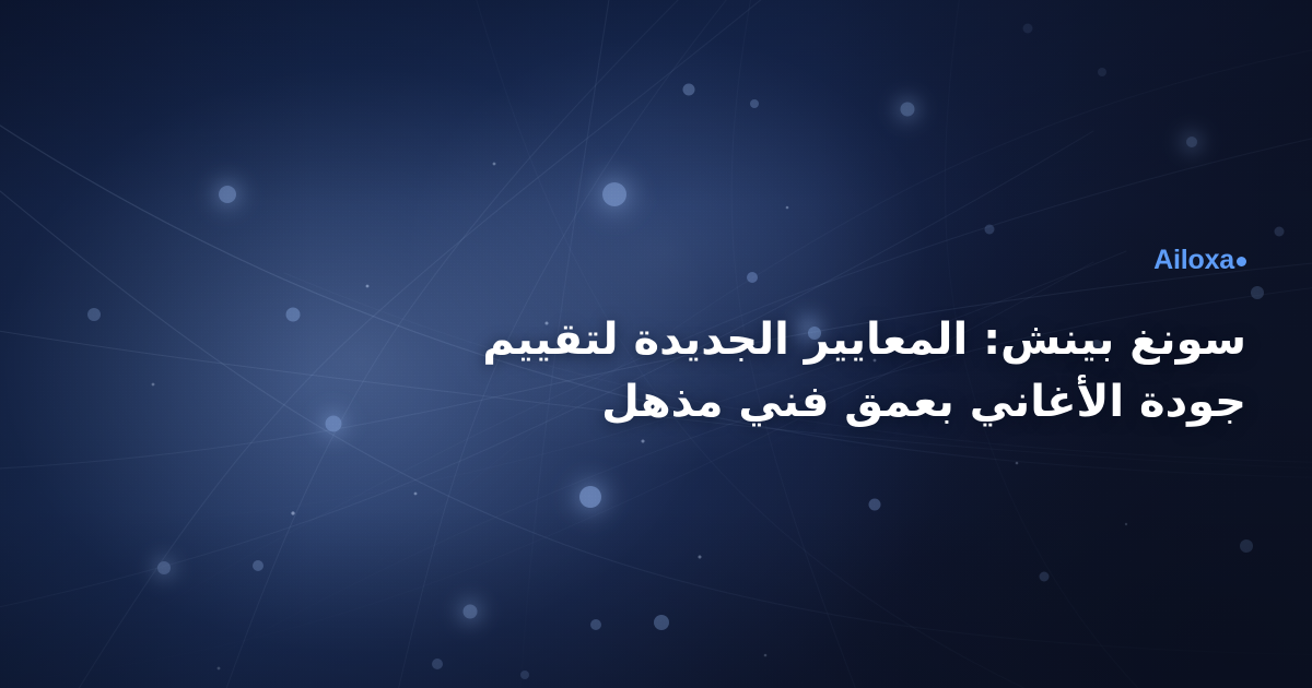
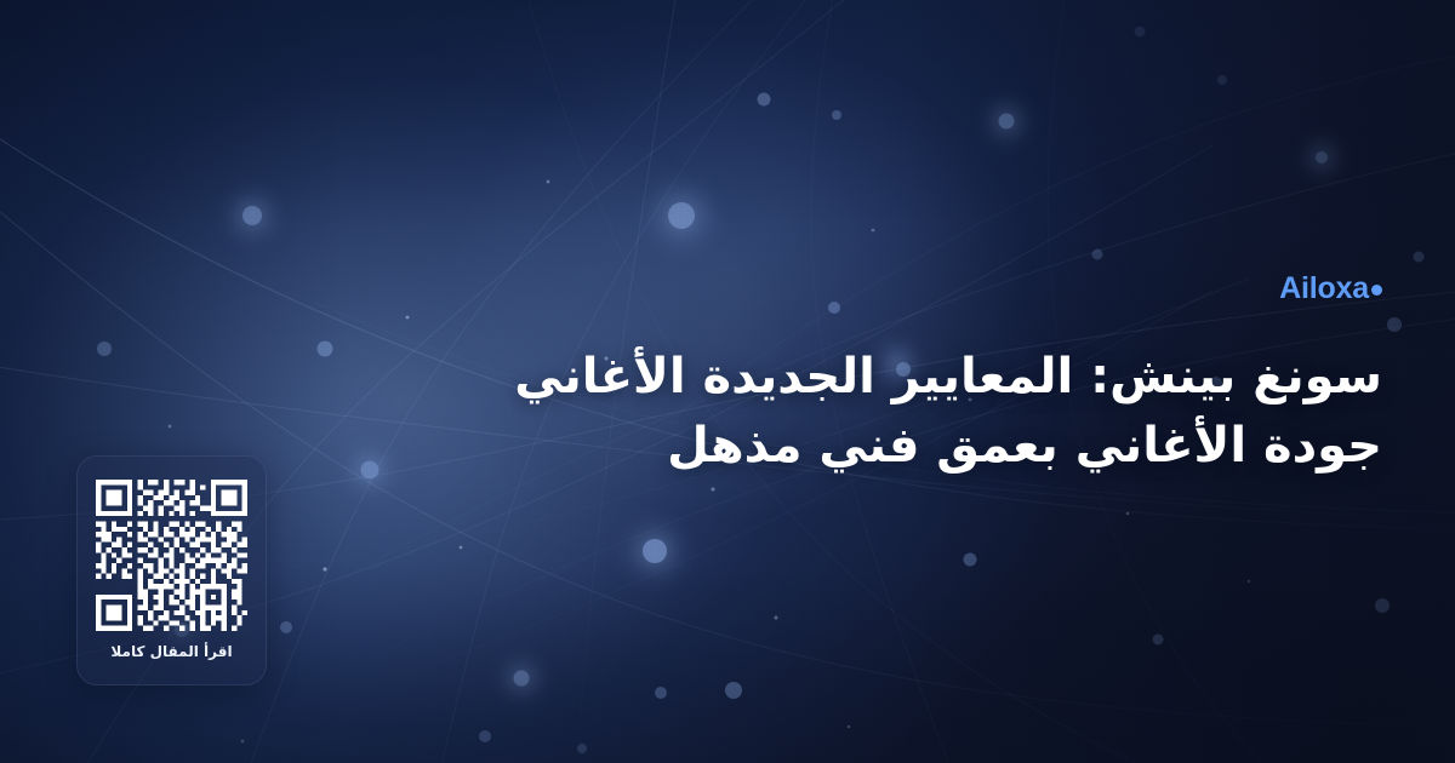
  Ailoxa
- سونغ بينش: المعايير الجديدة لتقييم جودة الأغاني بعمق فني مذهل
+ سونغ بينش: المعايير الجديدة الأغاني جودة الأغاني بعمق فني مذهل
+ اقرأ المقال كاملا
